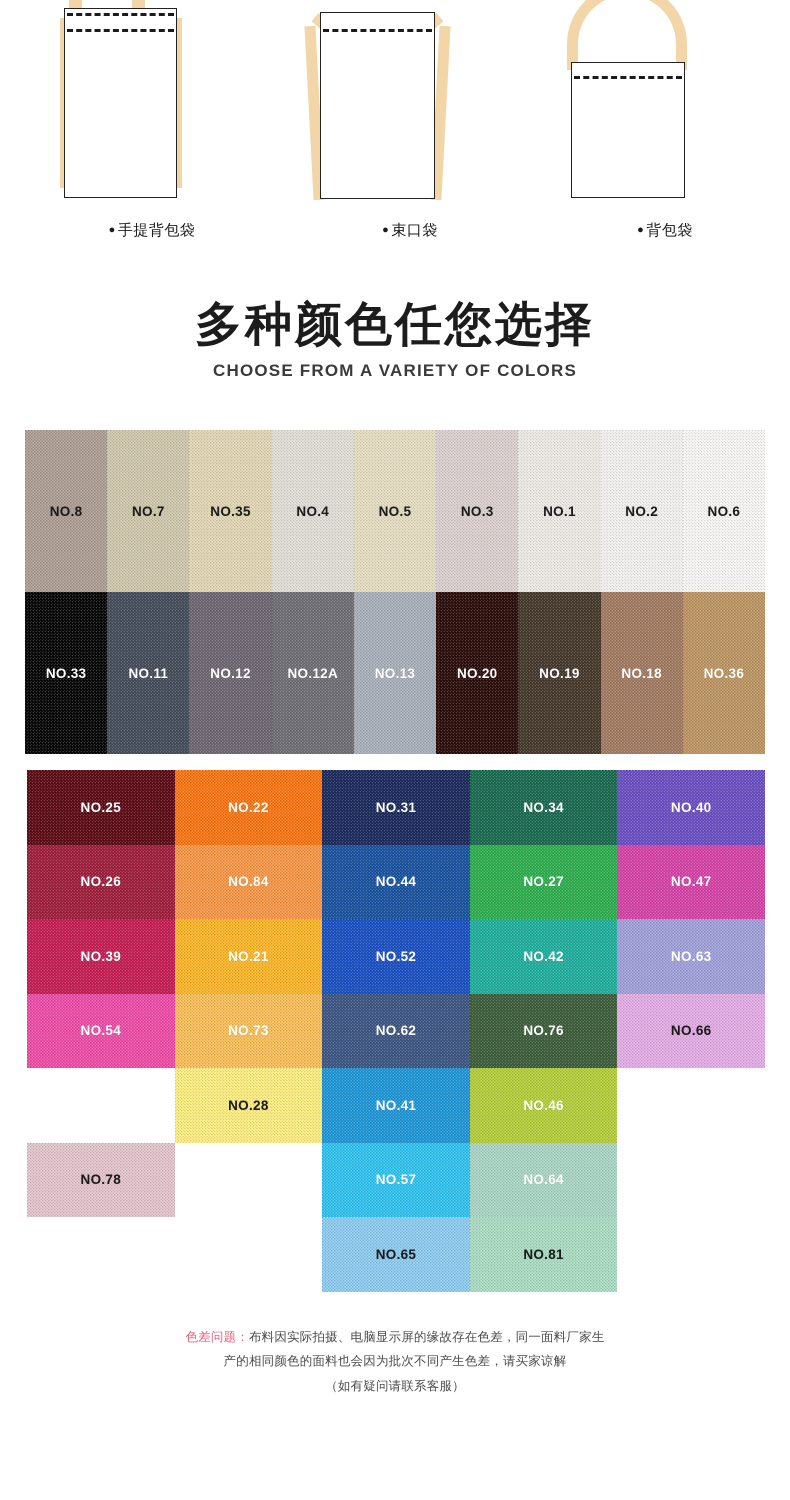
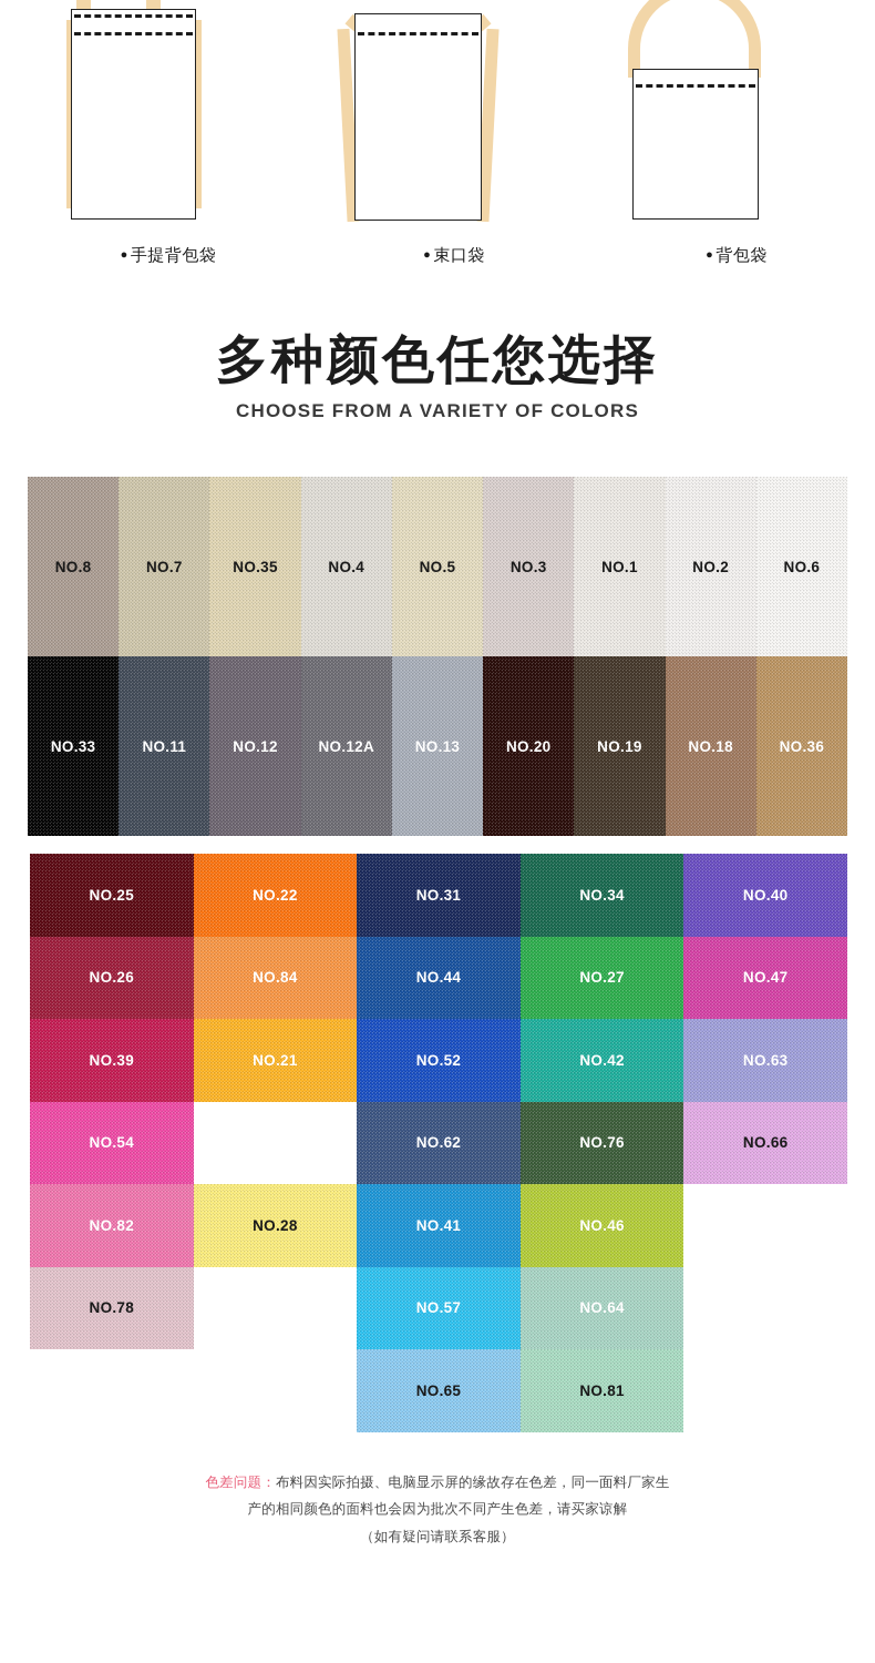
  ● 手提背包袋
  ● 束口袋
  ● 背包袋
  多种颜色任您选择
  CHOOSE FROM A VARIETY OF COLORS
  NO.8
  NO.7
  NO.35
  NO.4
  NO.5
  NO.3
  NO.1
  NO.2
  NO.6
  NO.33
  NO.11
  NO.12
  NO.12A
  NO.13
  NO.20
  NO.19
  NO.18
  NO.36
  NO.25
  NO.26
  NO.39
  NO.54
+ NO.82
  NO.78
  NO.22
  NO.84
  NO.21
- NO.73
  NO.28
  NO.31
  NO.44
  NO.52
  NO.62
  NO.41
  NO.57
  NO.65
  NO.34
  NO.27
  NO.42
  NO.76
  NO.46
  NO.64
  NO.81
  NO.40
  NO.47
  NO.63
  NO.66
  色差问题：布料因实际拍摄、电脑显示屏的缘故存在色差，同一面料厂家生
  产的相同颜色的面料也会因为批次不同产生色差，请买家谅解
  （如有疑问请联系客服）
